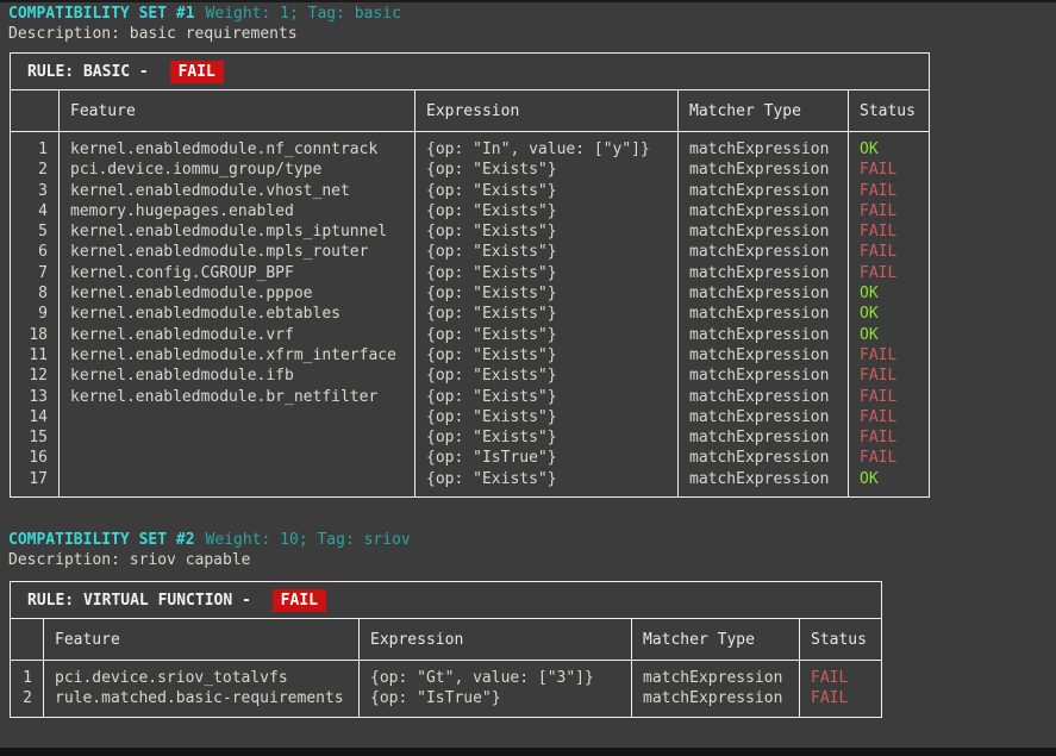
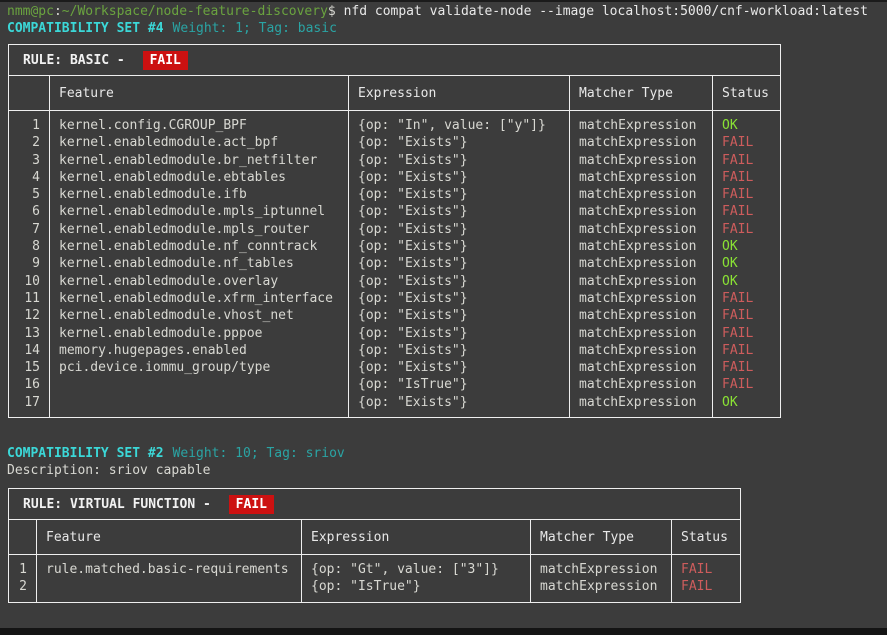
+ nmm@pc:~/Workspace/node-feature-discovery$ nfd compat validate-node --image localhost:5000/cnf-workload:latest
- COMPATIBILITY SET #1 Weight: 1; Tag: basic
+ COMPATIBILITY SET #4 Weight: 1; Tag: basic
- Description: basic requirements
  RULE: BASIC -
  FAIL
  Feature
  Expression
  Matcher Type
  Status
  1
  2
  3
  4
  5
  6
  7
  8
  9
- 18
+ 10
  11
  12
  13
  14
  15
  16
  17
- kernel.enabledmodule.nf_conntrack
+ kernel.config.CGROUP_BPF
+ kernel.enabledmodule.act_bpf
- pci.device.iommu_group/type
+ kernel.enabledmodule.br_netfilter
- kernel.enabledmodule.vhost_net
+ kernel.enabledmodule.ebtables
- memory.hugepages.enabled
+ kernel.enabledmodule.ifb
  kernel.enabledmodule.mpls_iptunnel
  kernel.enabledmodule.mpls_router
- kernel.config.CGROUP_BPF
+ kernel.enabledmodule.nf_conntrack
+ kernel.enabledmodule.nf_tables
+ kernel.enabledmodule.overlay
- kernel.enabledmodule.pppoe
+ kernel.enabledmodule.xfrm_interface
- kernel.enabledmodule.ebtables
+ kernel.enabledmodule.vhost_net
- kernel.enabledmodule.vrf
- kernel.enabledmodule.xfrm_interface
+ kernel.enabledmodule.pppoe
- kernel.enabledmodule.ifb
+ memory.hugepages.enabled
- kernel.enabledmodule.br_netfilter
+ pci.device.iommu_group/type
  {op: "In", value: ["y"]}
  {op: "Exists"}
  {op: "Exists"}
  {op: "Exists"}
  {op: "Exists"}
  {op: "Exists"}
  {op: "Exists"}
  {op: "Exists"}
  {op: "Exists"}
  {op: "Exists"}
  {op: "Exists"}
  {op: "Exists"}
  {op: "Exists"}
  {op: "Exists"}
  {op: "Exists"}
  {op: "IsTrue"}
  {op: "Exists"}
  matchExpression
  matchExpression
  matchExpression
  matchExpression
  matchExpression
  matchExpression
  matchExpression
  matchExpression
  matchExpression
  matchExpression
  matchExpression
  matchExpression
  matchExpression
  matchExpression
  matchExpression
  matchExpression
  matchExpression
  OK
  FAIL
  FAIL
  FAIL
  FAIL
  FAIL
  FAIL
  OK
  OK
  OK
  FAIL
  FAIL
  FAIL
  FAIL
  FAIL
  FAIL
  OK
  COMPATIBILITY SET #2 Weight: 10; Tag: sriov
  Description: sriov capable
  RULE: VIRTUAL FUNCTION -
  FAIL
  Feature
  Expression
  Matcher Type
  Status
  1
  2
- pci.device.sriov_totalvfs
  rule.matched.basic-requirements
  {op: "Gt", value: ["3"]}
  {op: "IsTrue"}
  matchExpression
  matchExpression
  FAIL
  FAIL
